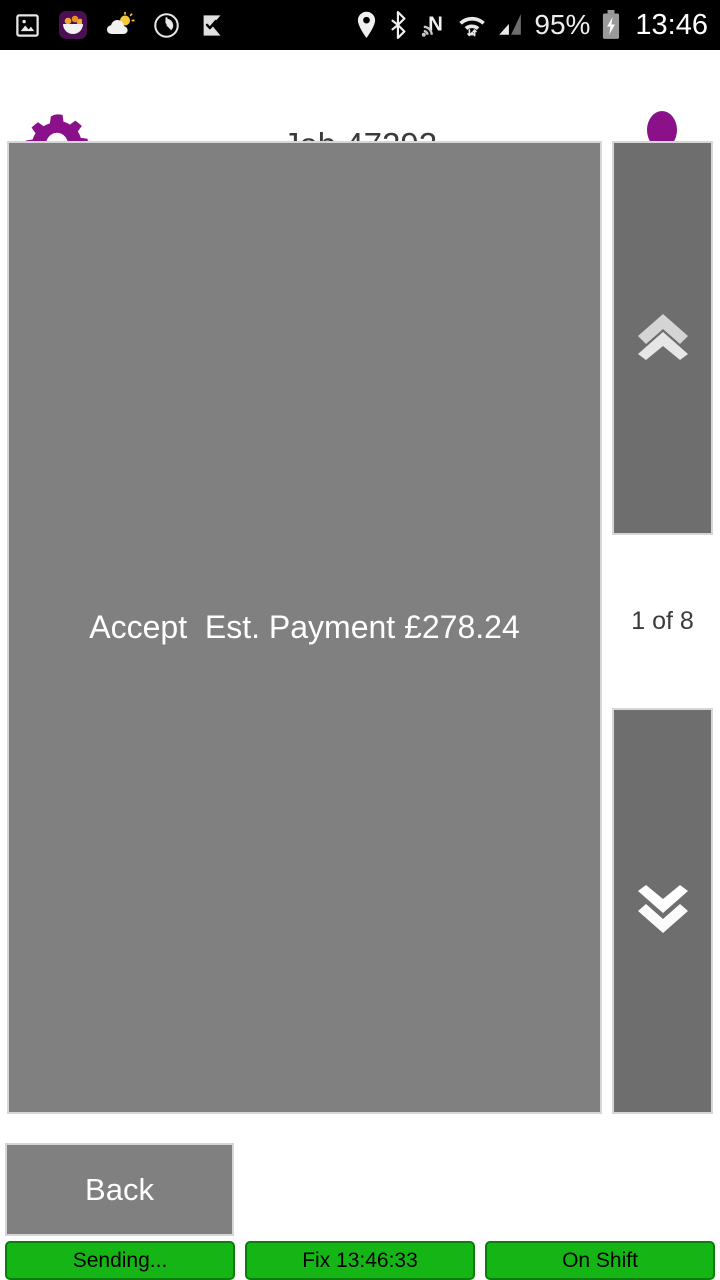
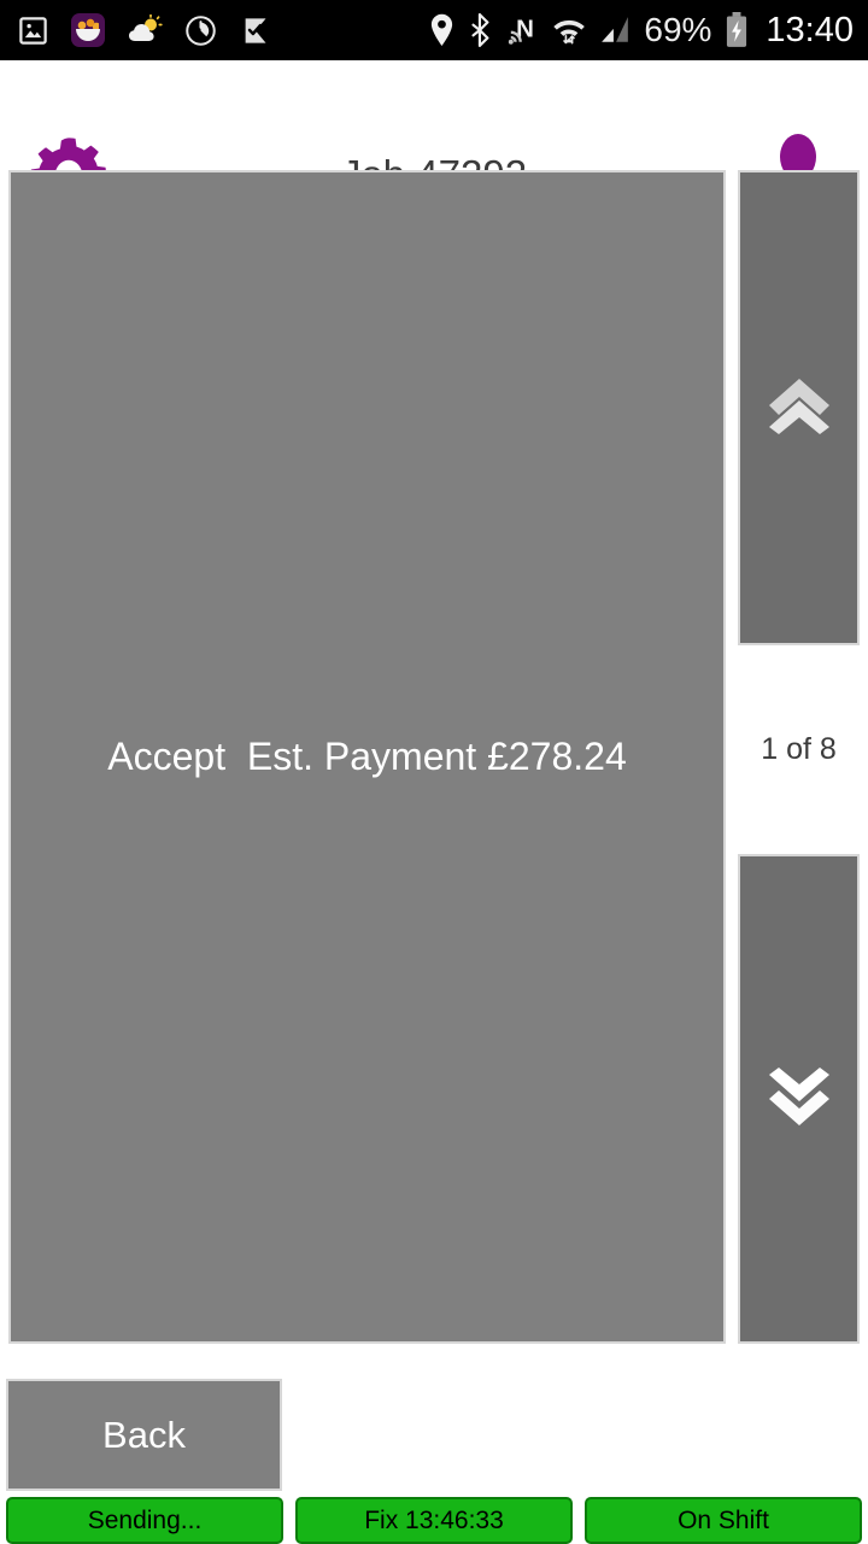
  N
- 95%
+ 69%
- 13:46
+ 13:40
  Accept Est. Payment £278.24
  1 of 8
  Back
  Sending...
  Fix 13:46:33
  On Shift
